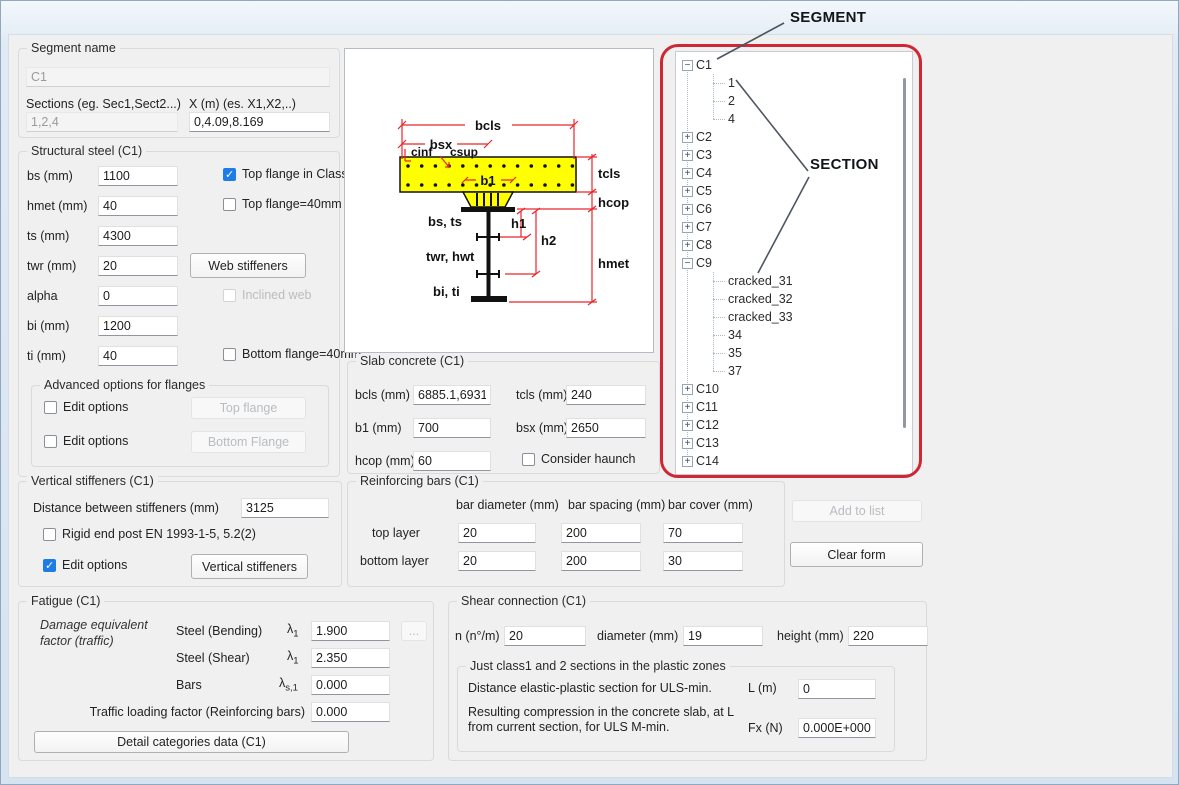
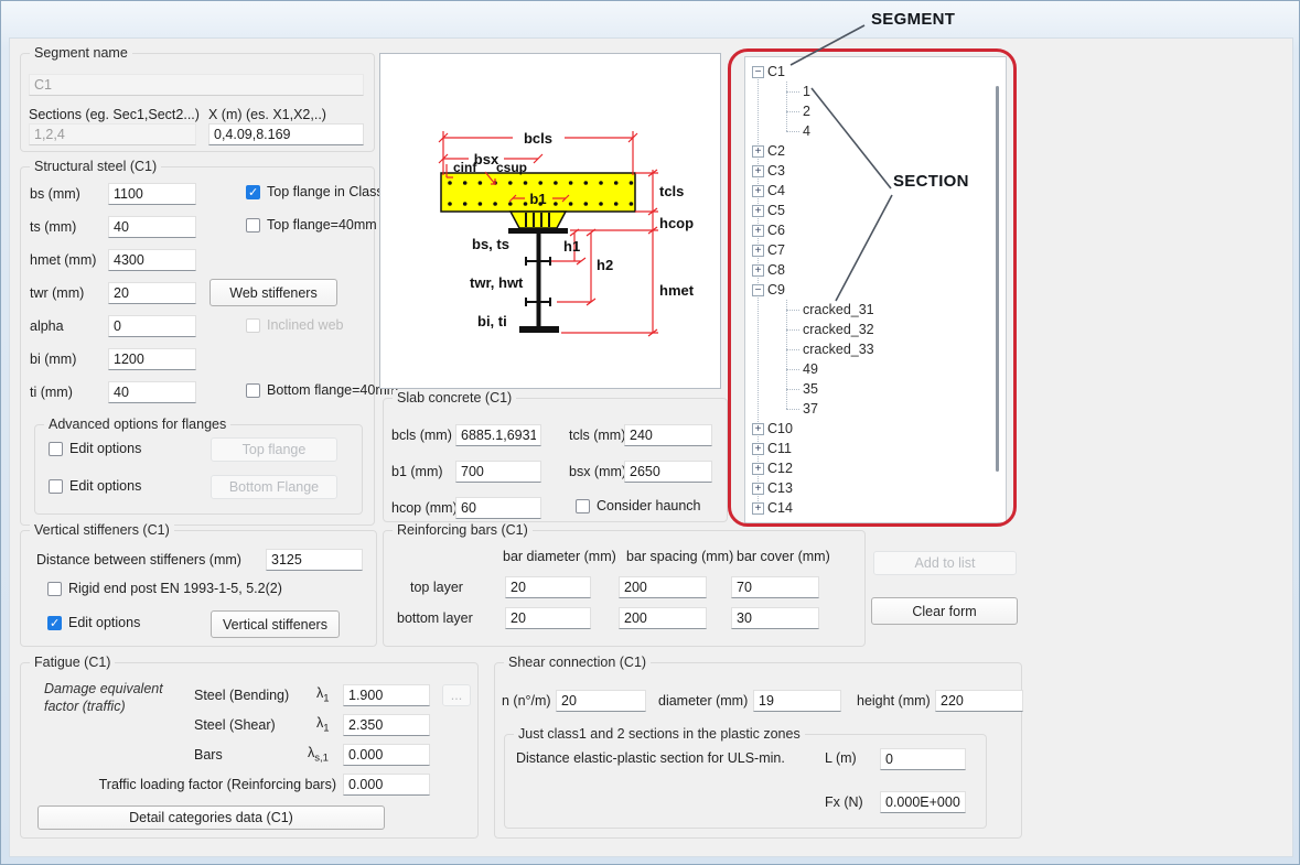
  Segment name
  C1
  Sections (eg. Sec1,Sect2...)
  X (m) (es. X1,X2,..)
  1,2,4
  0,4.09,8.169
  Structural steel (C1)
  bs (mm)
  1100
- hmet (mm)
+ ts (mm)
  40
- ts (mm)
+ hmet (mm)
  4300
  twr (mm)
  20
  alpha
  0
  bi (mm)
  1200
  ti (mm)
  40
  Top flange in Clas
  Top flange=40mm
  Web stiffeners
  Inclined web
  Bottom flange=40
  Advanced options for flanges
  Edit options
  Top flange
  Edit options
  Bottom Flange
  Vertical stiffeners (C1)
  Distance between stiffeners (mm)
  3125
  Rigid end post EN 1993-1-5, 5.2(2)
  Edit options
  Vertical stiffeners
  Fatigue (C1)
  Damage equivalent factor (traffic)
  Steel (Bending)
  λ1
  1.900
  ...
  Steel (Shear)
  λ1
  2.350
  Bars
  λs,1
  0.000
  Traffic loading factor (Reinforcing bars)
  0.000
  Detail categories data (C1)
  bcls
  bsx
  cinf
  csup
  b1
  tcls
  hcop
  bs, ts
  h1
  h2
  twr, hwt
  hmet
  bi, ti
  Slab concrete (C1)
  bcls (mm)
  6885.1,6931
  tcls (mm
  240
  b1 (mm)
  700
  bsx (mm
  2650
  hcop (mm
  60
  Consider haunch
  Reinforcing bars (C1)
  bar diameter (mm)
  bar spacing (mm)
  bar cover (mm)
  top layer
  20
  200
  70
  bottom layer
  20
  200
  30
  Shear connection (C1)
  n (n°/m)
  20
  diameter (mm)
  19
  height (mm)
  220
  Just class1 and 2 sections in the plastic zones
  Distance elastic-plastic section for ULS-min.
  L (m)
  0
- Resulting compression in the concrete slab, at L from current section, for ULS M-min.
  Fx (N)
  0.000E+000
  −
  C1
  1
  2
  4
  +
  C2
  +
  C3
  +
  C4
  +
  C5
  +
  C6
  +
  C7
  +
  C8
  −
  C9
  cracked_31
  cracked_32
  cracked_33
- 34
+ 49
  35
  37
  +
  C10
  +
  C11
  +
  C12
  +
  C13
  +
  C14
  Add to list
  Clear form
  SEGMENT
  SECTION
